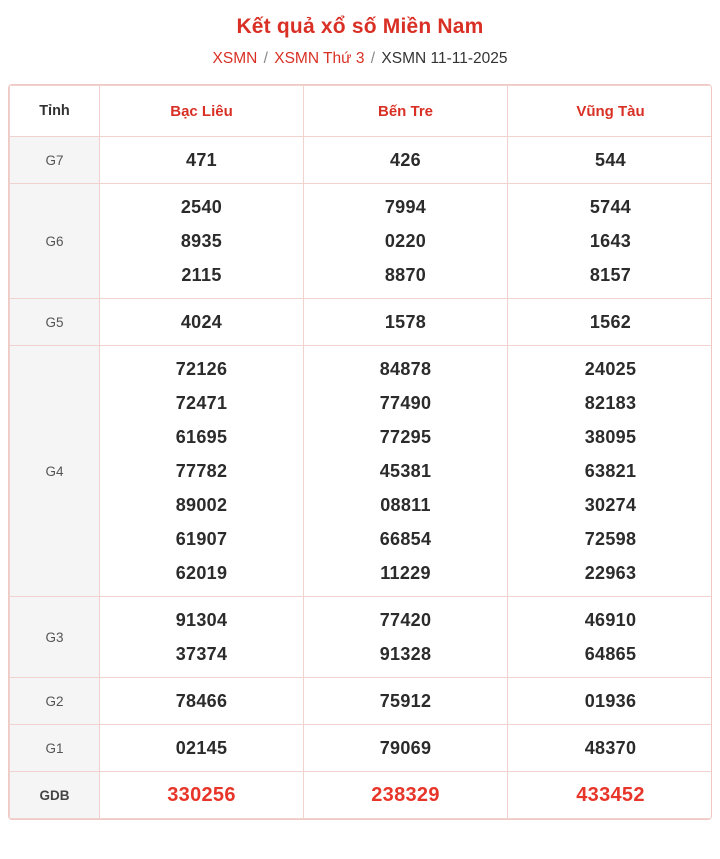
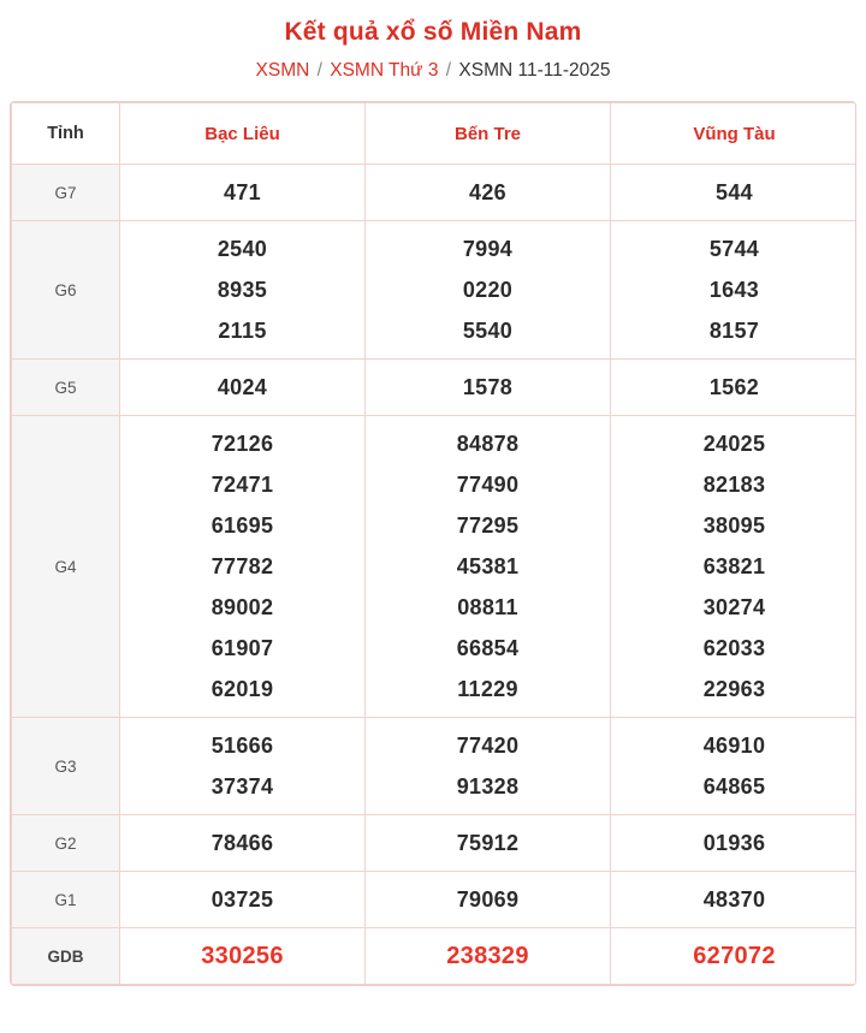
  Kết quả xổ số Miền Nam
  XSMN / XSMN Thứ 3 / XSMN 11-11-2025
  Tỉnh	Bạc Liêu	Bến Tre	Vũng Tàu
  G7	471	426	544
- G6	2540 8935 2115	7994 0220 8870	5744 1643 8157
+ G6	2540 8935 2115	7994 0220 5540	5744 1643 8157
  G5	4024	1578	1562
- G4	72126 72471 61695 77782 89002 61907 62019	84878 77490 77295 45381 08811 66854 11229	24025 82183 38095 63821 30274 72598 22963
+ G4	72126 72471 61695 77782 89002 61907 62019	84878 77490 77295 45381 08811 66854 11229	24025 82183 38095 63821 30274 62033 22963
- G3	91304 37374	77420 91328	46910 64865
+ G3	51666 37374	77420 91328	46910 64865
  G2	78466	75912	01936
- G1	02145	79069	48370
+ G1	03725	79069	48370
- GDB	330256	238329	433452
+ GDB	330256	238329	627072
